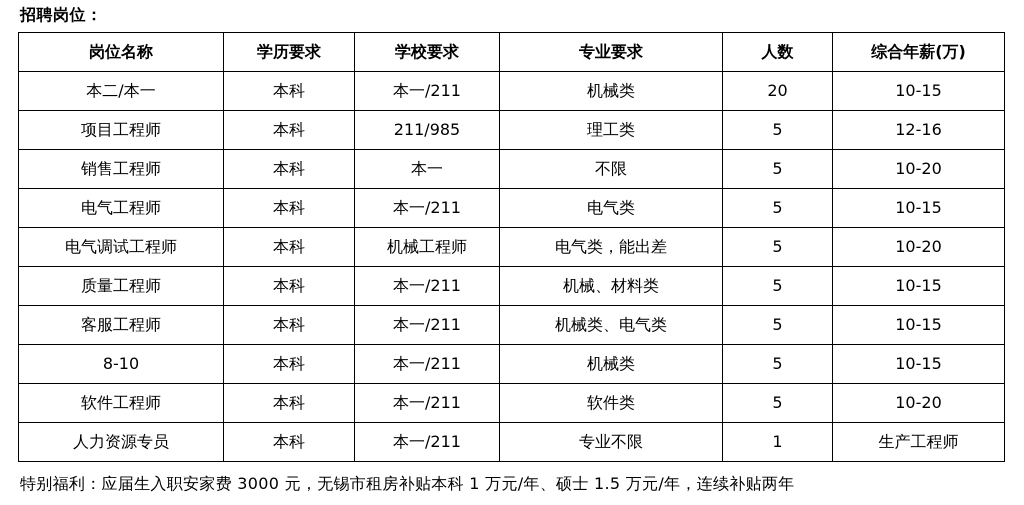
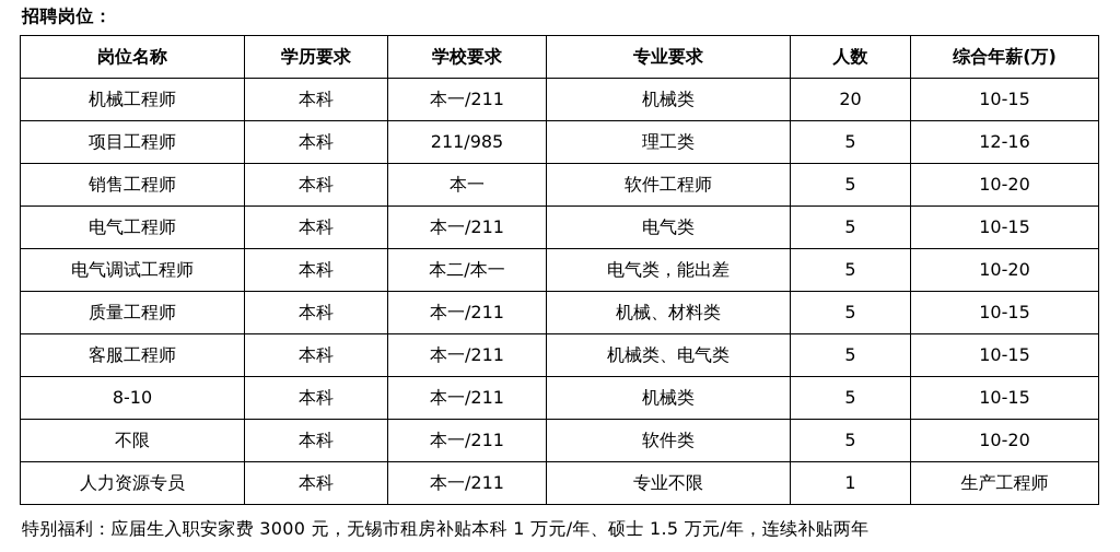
  招聘岗位：
  岗位名称	学历要求	学校要求	专业要求	人数	综合年薪(万)
- 本二/本一	本科	本一/211	机械类	20	10-15
+ 机械工程师	本科	本一/211	机械类	20	10-15
  项目工程师	本科	211/985	理工类	5	12-16
- 销售工程师	本科	本一	不限	5	10-20
+ 销售工程师	本科	本一	软件工程师	5	10-20
  电气工程师	本科	本一/211	电气类	5	10-15
- 电气调试工程师	本科	机械工程师	电气类，能出差	5	10-20
+ 电气调试工程师	本科	本二/本一	电气类，能出差	5	10-20
  质量工程师	本科	本一/211	机械、材料类	5	10-15
  客服工程师	本科	本一/211	机械类、电气类	5	10-15
  8-10	本科	本一/211	机械类	5	10-15
- 软件工程师	本科	本一/211	软件类	5	10-20
+ 不限	本科	本一/211	软件类	5	10-20
  人力资源专员	本科	本一/211	专业不限	1	生产工程师
  特别福利：应届生入职安家费 3000 元，无锡市租房补贴本科 1 万元/年、硕士 1.5 万元/年，连续补贴两年
